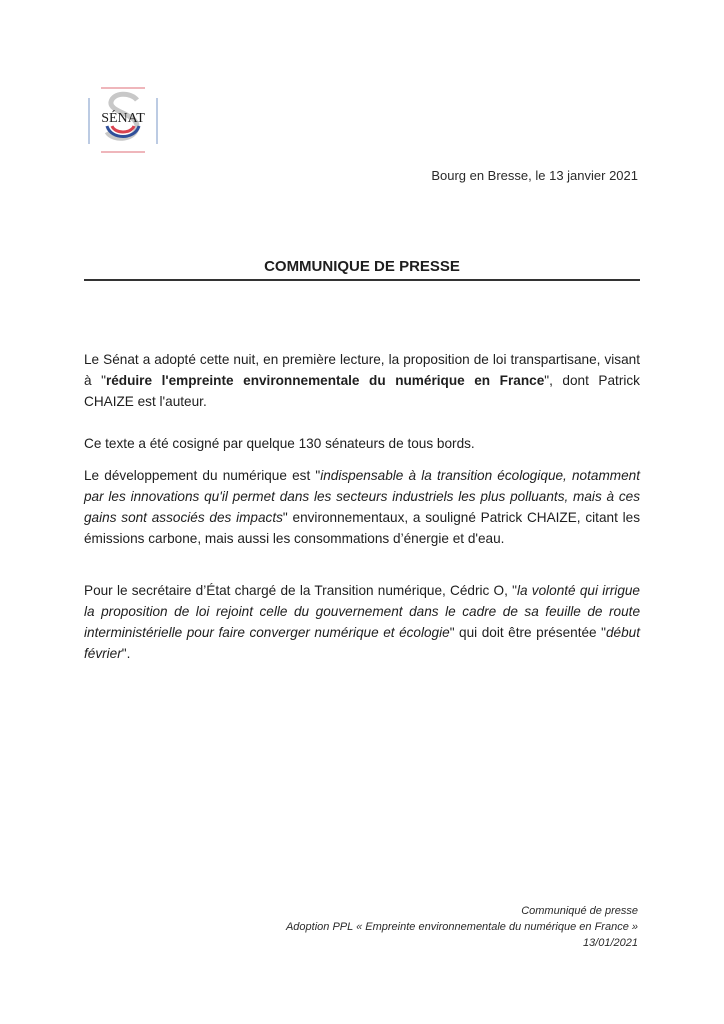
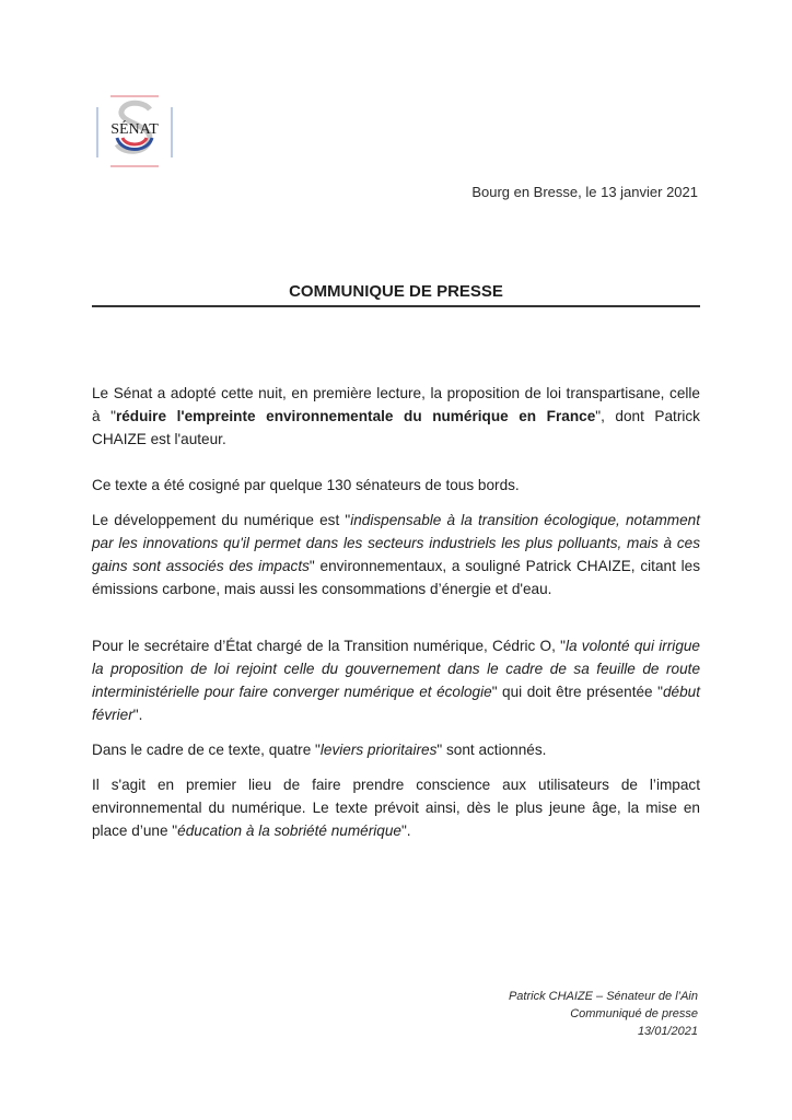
  SÉNAT
  Bourg en Bresse, le 13 janvier 2021
  COMMUNIQUE DE PRESSE
- Le Sénat a adopté cette nuit, en première lecture, la proposition de loi transpartisane, visant à "réduire l'empreinte environnementale du numérique en France", dont Patrick CHAIZE est l'auteur.
+ Le Sénat a adopté cette nuit, en première lecture, la proposition de loi transpartisane, celle à "réduire l'empreinte environnementale du numérique en France", dont Patrick CHAIZE est l'auteur.
  Ce texte a été cosigné par quelque 130 sénateurs de tous bords.
  Le développement du numérique est "indispensable à la transition écologique, notamment par les innovations qu'il permet dans les secteurs industriels les plus polluants, mais à ces gains sont associés des impacts" environnementaux, a souligné Patrick CHAIZE, citant les émissions carbone, mais aussi les consommations d’énergie et d'eau.
  Pour le secrétaire d’État chargé de la Transition numérique, Cédric O, "la volonté qui irrigue la proposition de loi rejoint celle du gouvernement dans le cadre de sa feuille de route interministérielle pour faire converger numérique et écologie" qui doit être présentée "début février".
+ Dans le cadre de ce texte, quatre "leviers prioritaires" sont actionnés.
+ Il s'agit en premier lieu de faire prendre conscience aux utilisateurs de l’impact environnemental du numérique. Le texte prévoit ainsi, dès le plus jeune âge, la mise en place d’une "éducation à la sobriété numérique".
+ Patrick CHAIZE – Sénateur de l’Ain
  Communiqué de presse
- Adoption PPL « Empreinte environnementale du numérique en France »
  13/01/2021
